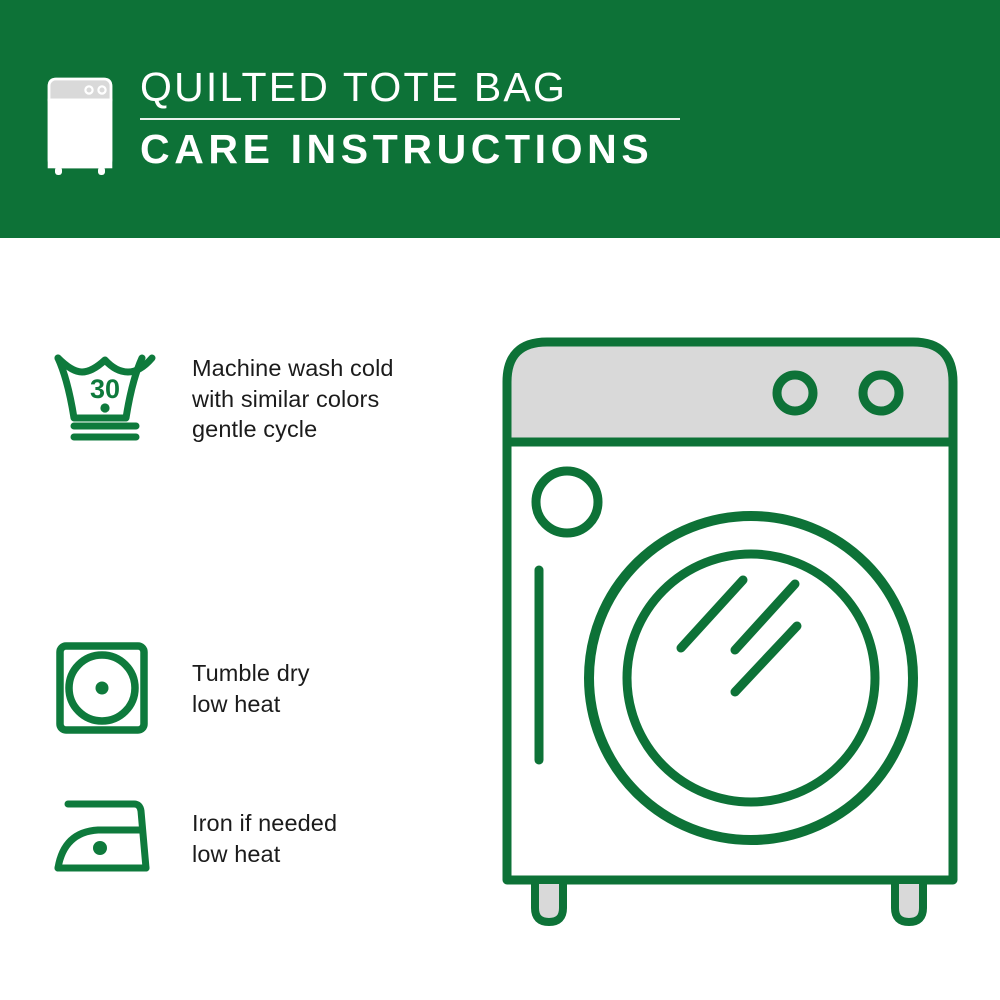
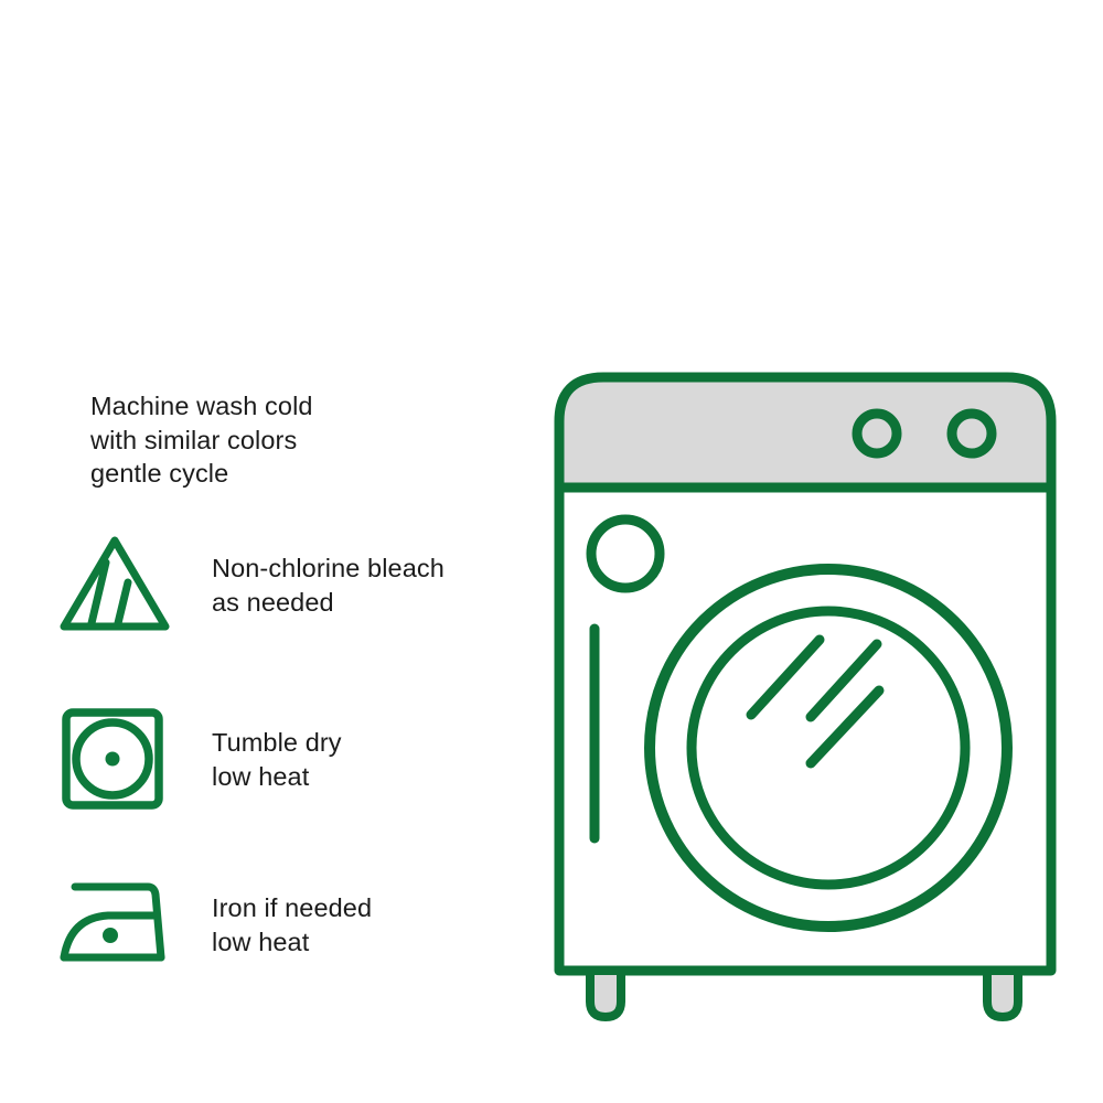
- QUILTED TOTE BAG
- CARE INSTRUCTIONS
- 30
  Machine wash cold
  with similar colors
  gentle cycle
+ Non-chlorine bleach
+ as needed
  Tumble dry
  low heat
  Iron if needed
  low heat
